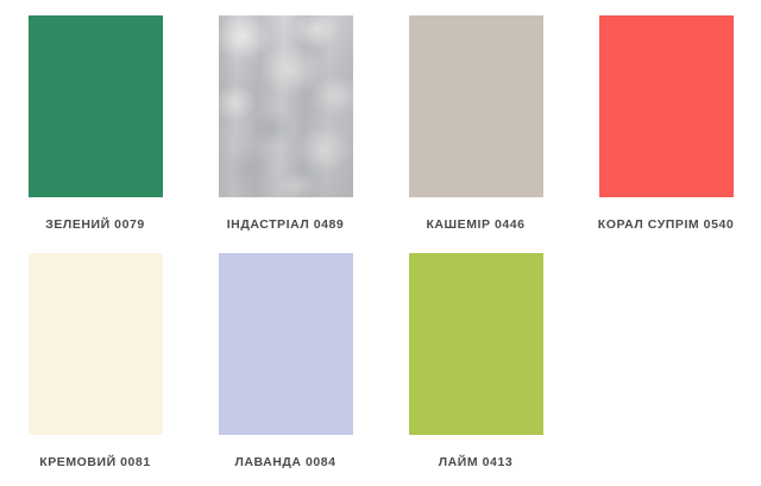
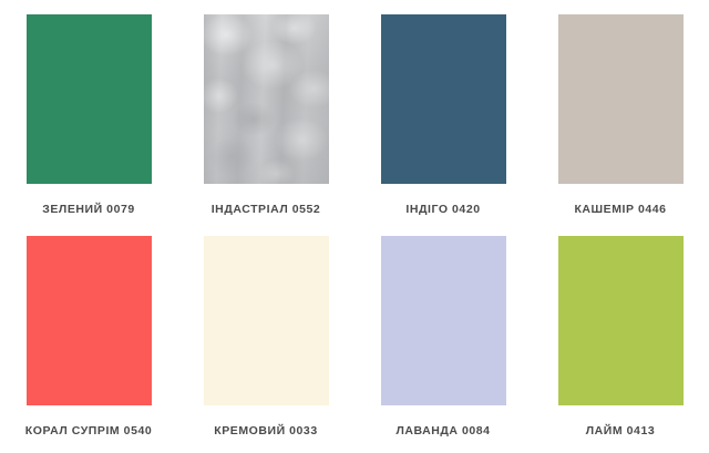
  ЗЕЛЕНИЙ 0079
- ІНДАСТРІАЛ 0489
+ ІНДАСТРІАЛ 0552
+ ІНДІГО 0420
  КАШЕМІР 0446
  КОРАЛ СУПРІМ 0540
- КРЕМОВИЙ 0081
+ КРЕМОВИЙ 0033
  ЛАВАНДА 0084
  ЛАЙМ 0413
